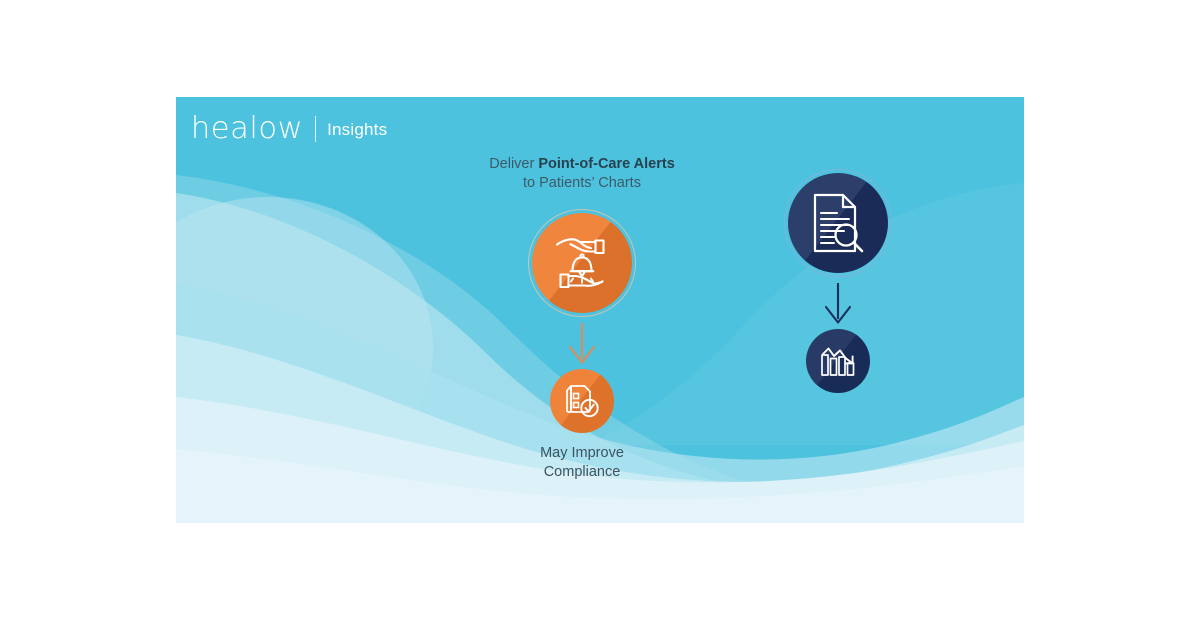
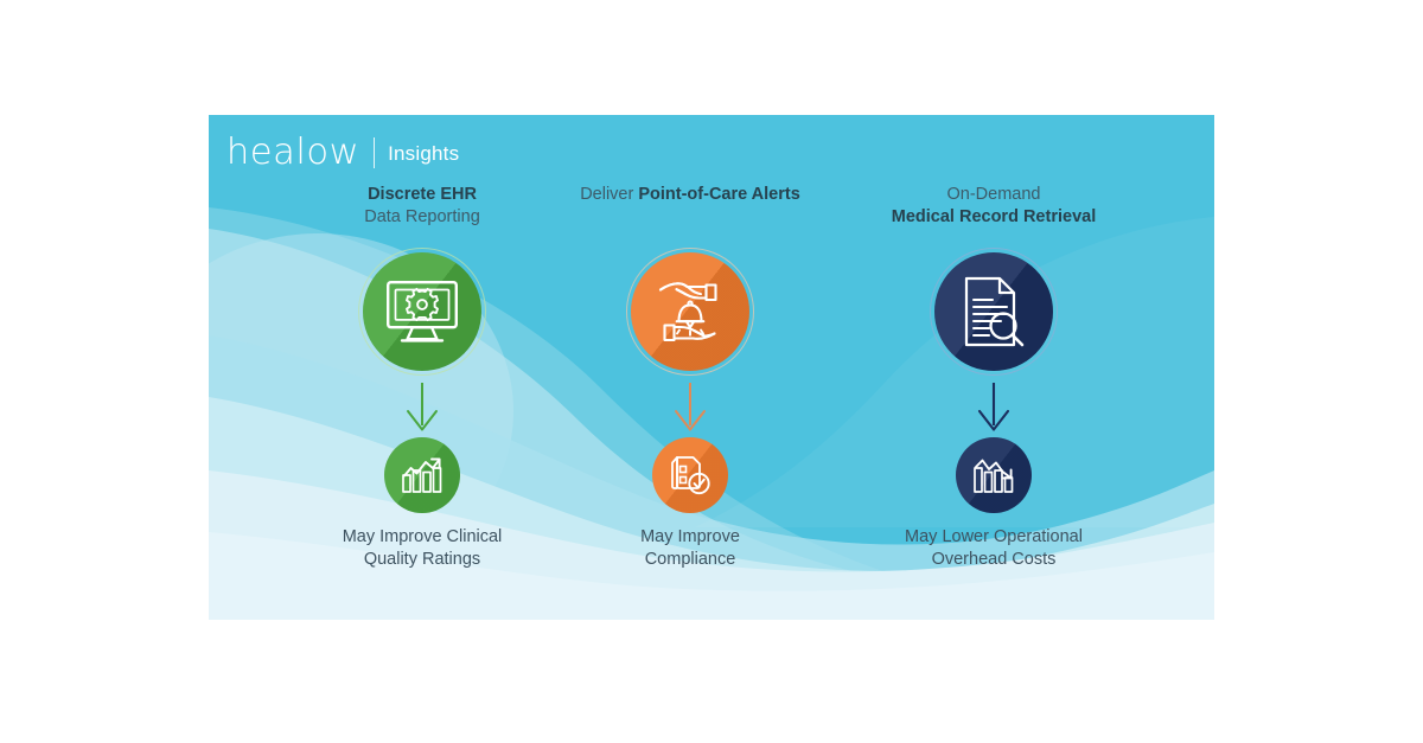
  healow
  Insights
+ Discrete EHR
+ Data Reporting
+ May Improve Clinical
+ Quality Ratings
  Deliver Point-of-Care Alerts
- to Patients’ Charts
  May Improve
  Compliance
+ On-Demand
+ Medical Record Retrieval
+ May Lower Operational
+ Overhead Costs
